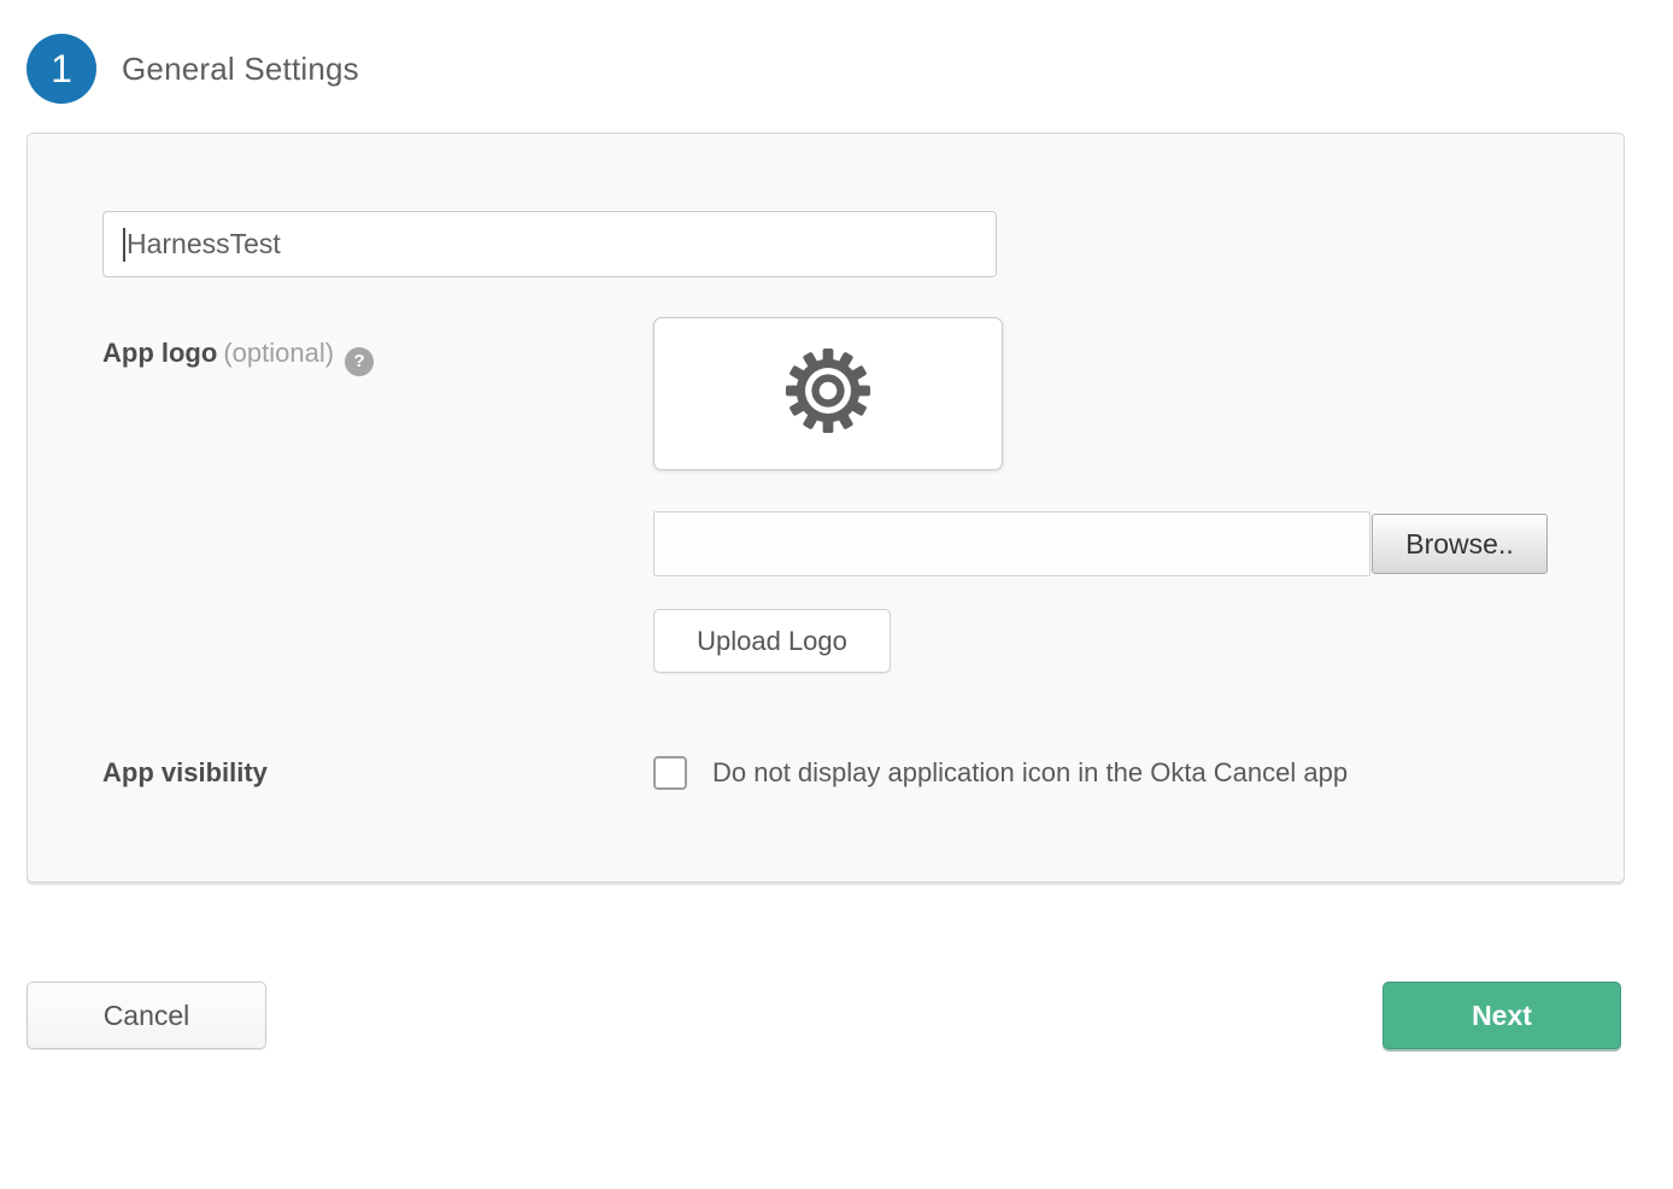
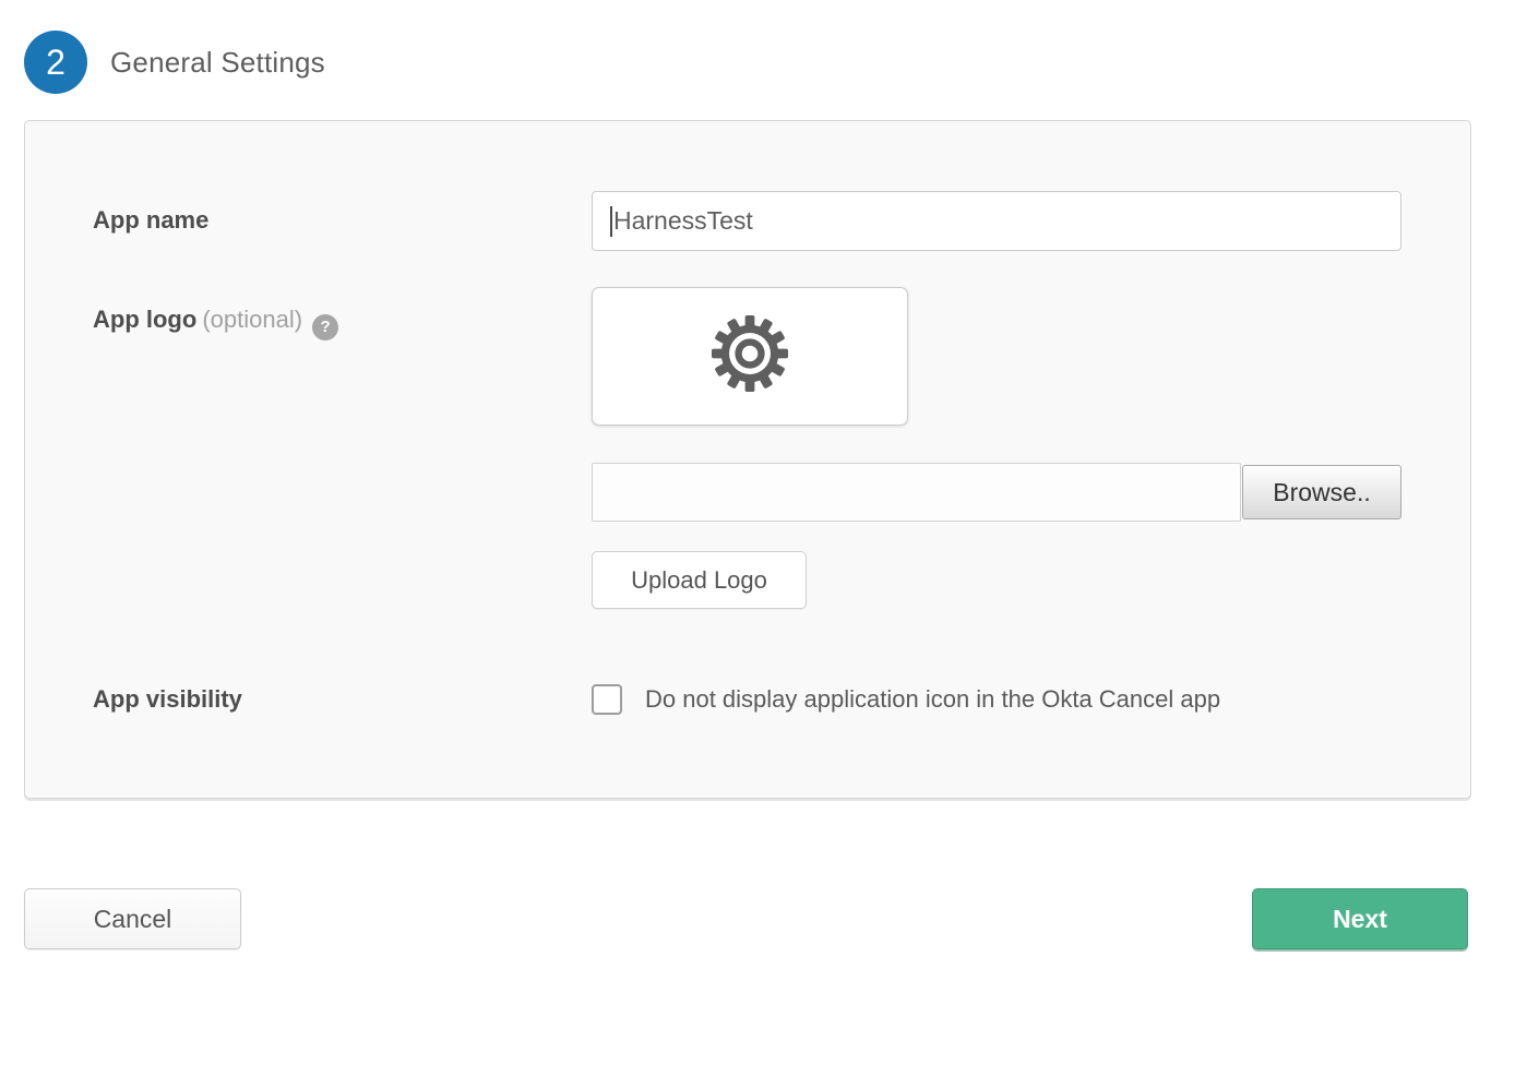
- 1
+ 2
  General Settings
+ App name
  HarnessTest
  App logo (optional) ?
  Browse..
  Upload Logo
  App visibility
  Do not display application icon in the Okta Cancel app
  Cancel
  Next
